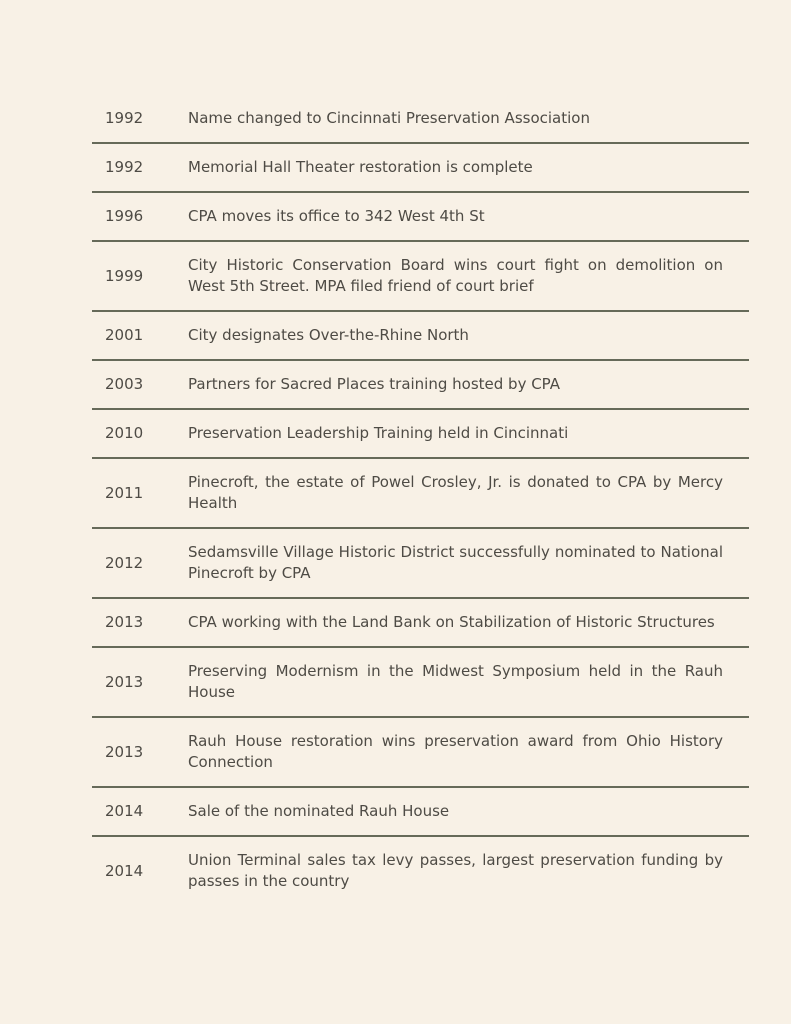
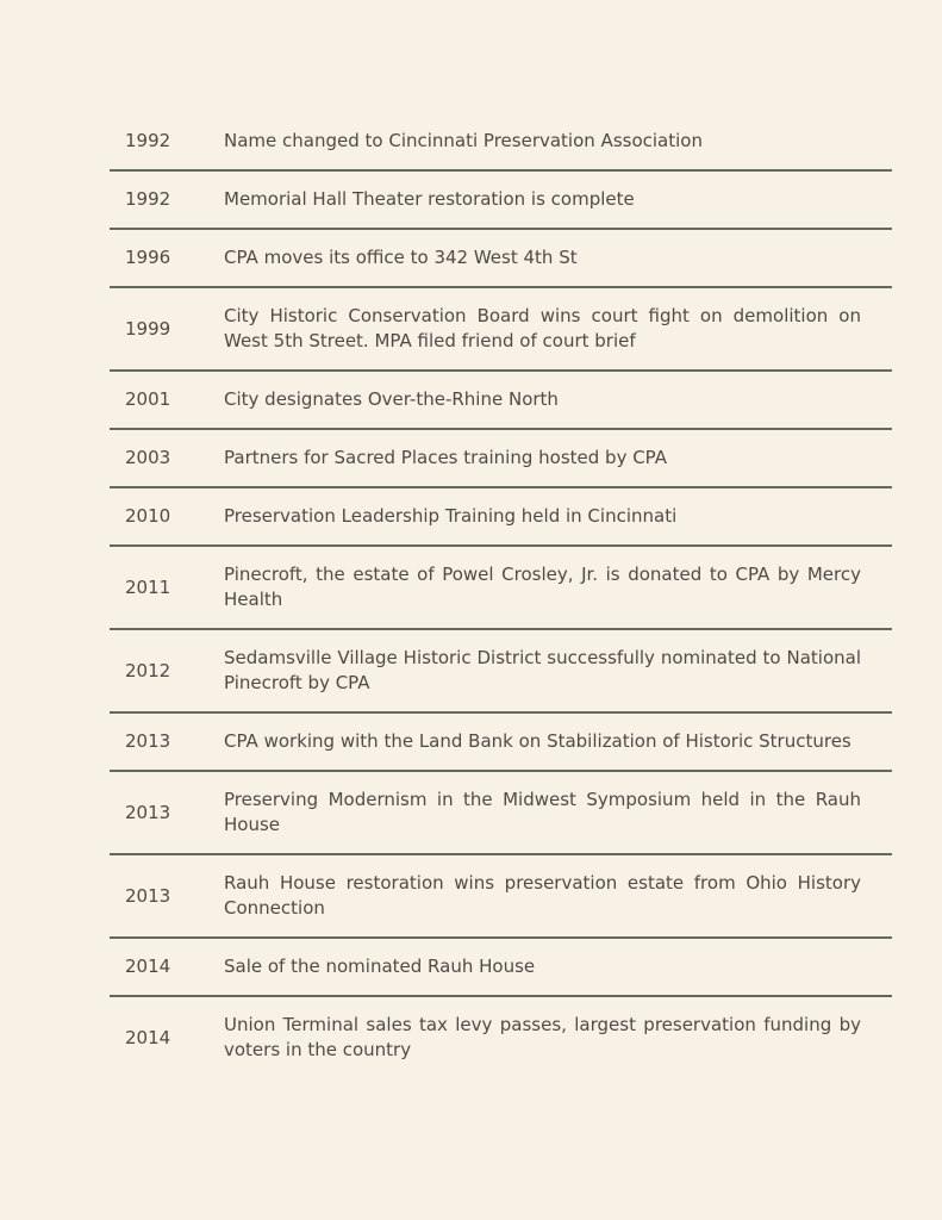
  1992
  Name changed to Cincinnati Preservation Association
  1992
  Memorial Hall Theater restoration is complete
  1996
  CPA moves its office to 342 West 4th St
  1999
  City Historic Conservation Board wins court fight on demolition on West 5th Street. MPA filed friend of court brief
  2001
  City designates Over-the-Rhine North
  2003
  Partners for Sacred Places training hosted by CPA
  2010
  Preservation Leadership Training held in Cincinnati
  2011
  Pinecroft, the estate of Powel Crosley, Jr. is donated to CPA by Mercy Health
  2012
  Sedamsville Village Historic District successfully nominated to National Pinecroft by CPA
  2013
  CPA working with the Land Bank on Stabilization of Historic Structures
  2013
  Preserving Modernism in the Midwest Symposium held in the Rauh House
  2013
- Rauh House restoration wins preservation award from Ohio History Connection
+ Rauh House restoration wins preservation estate from Ohio History Connection
  2014
  Sale of the nominated Rauh House
  2014
- Union Terminal sales tax levy passes, largest preservation funding by passes in the country
+ Union Terminal sales tax levy passes, largest preservation funding by voters in the country
